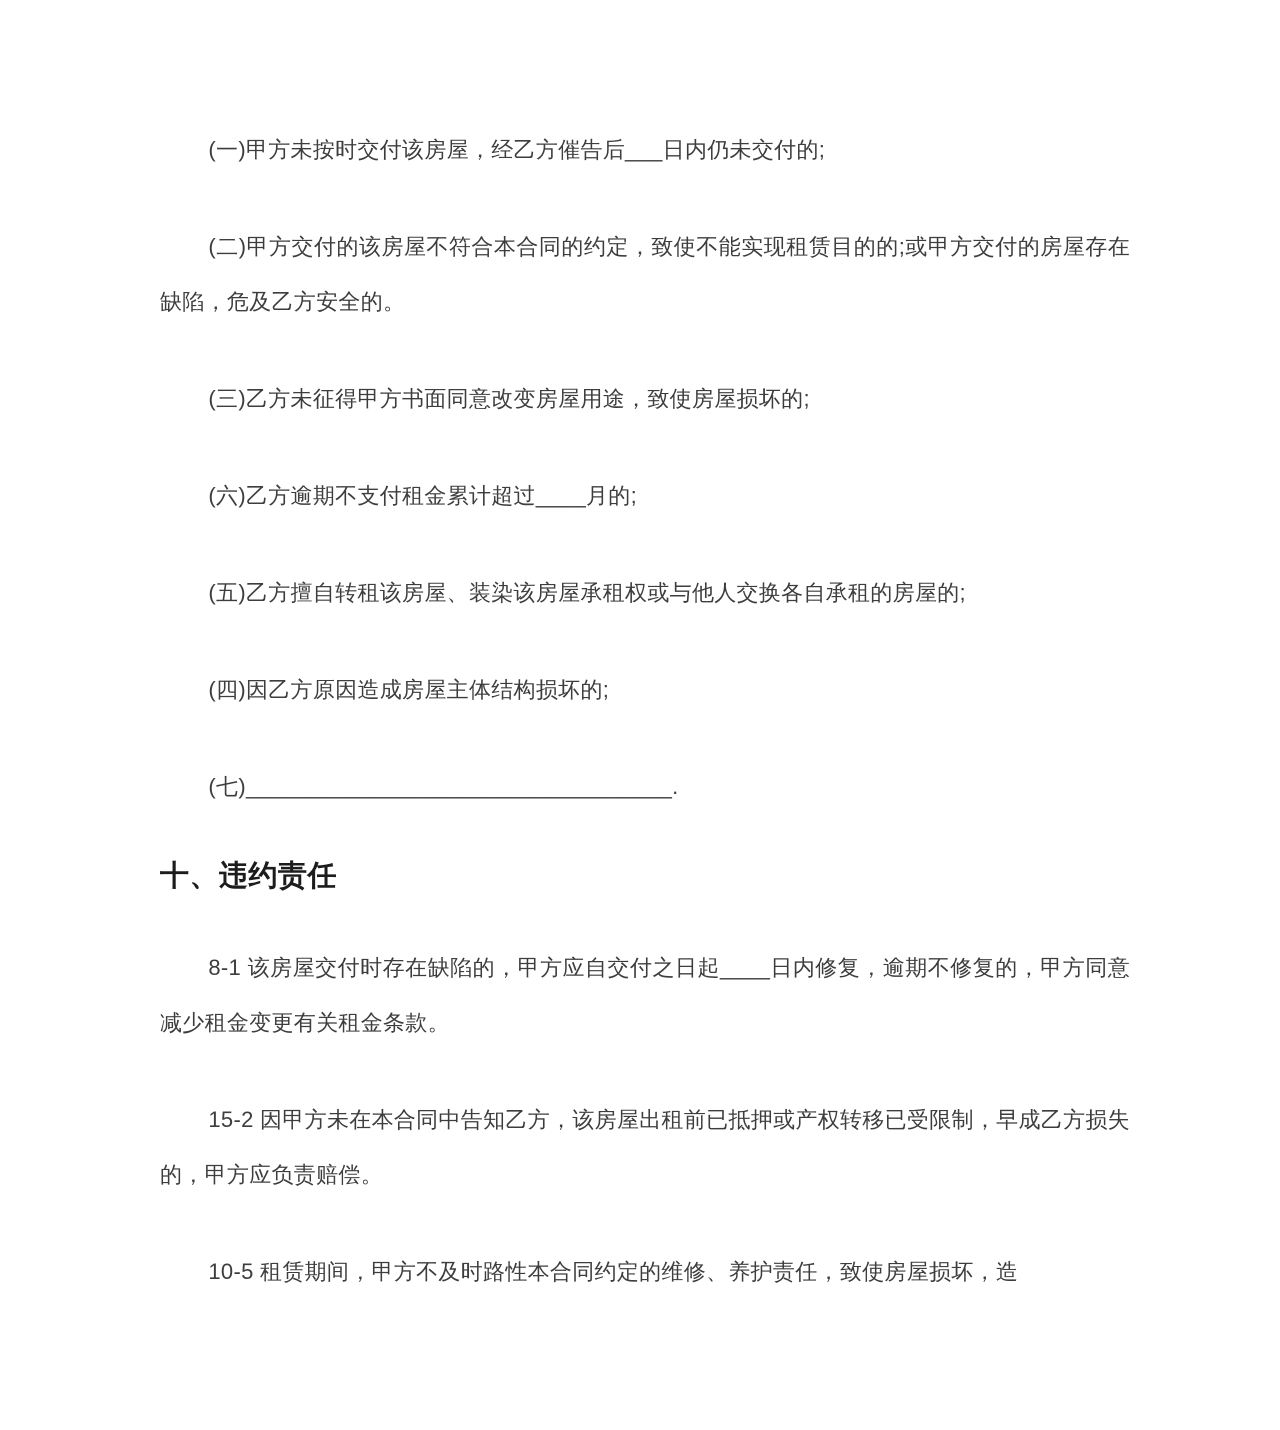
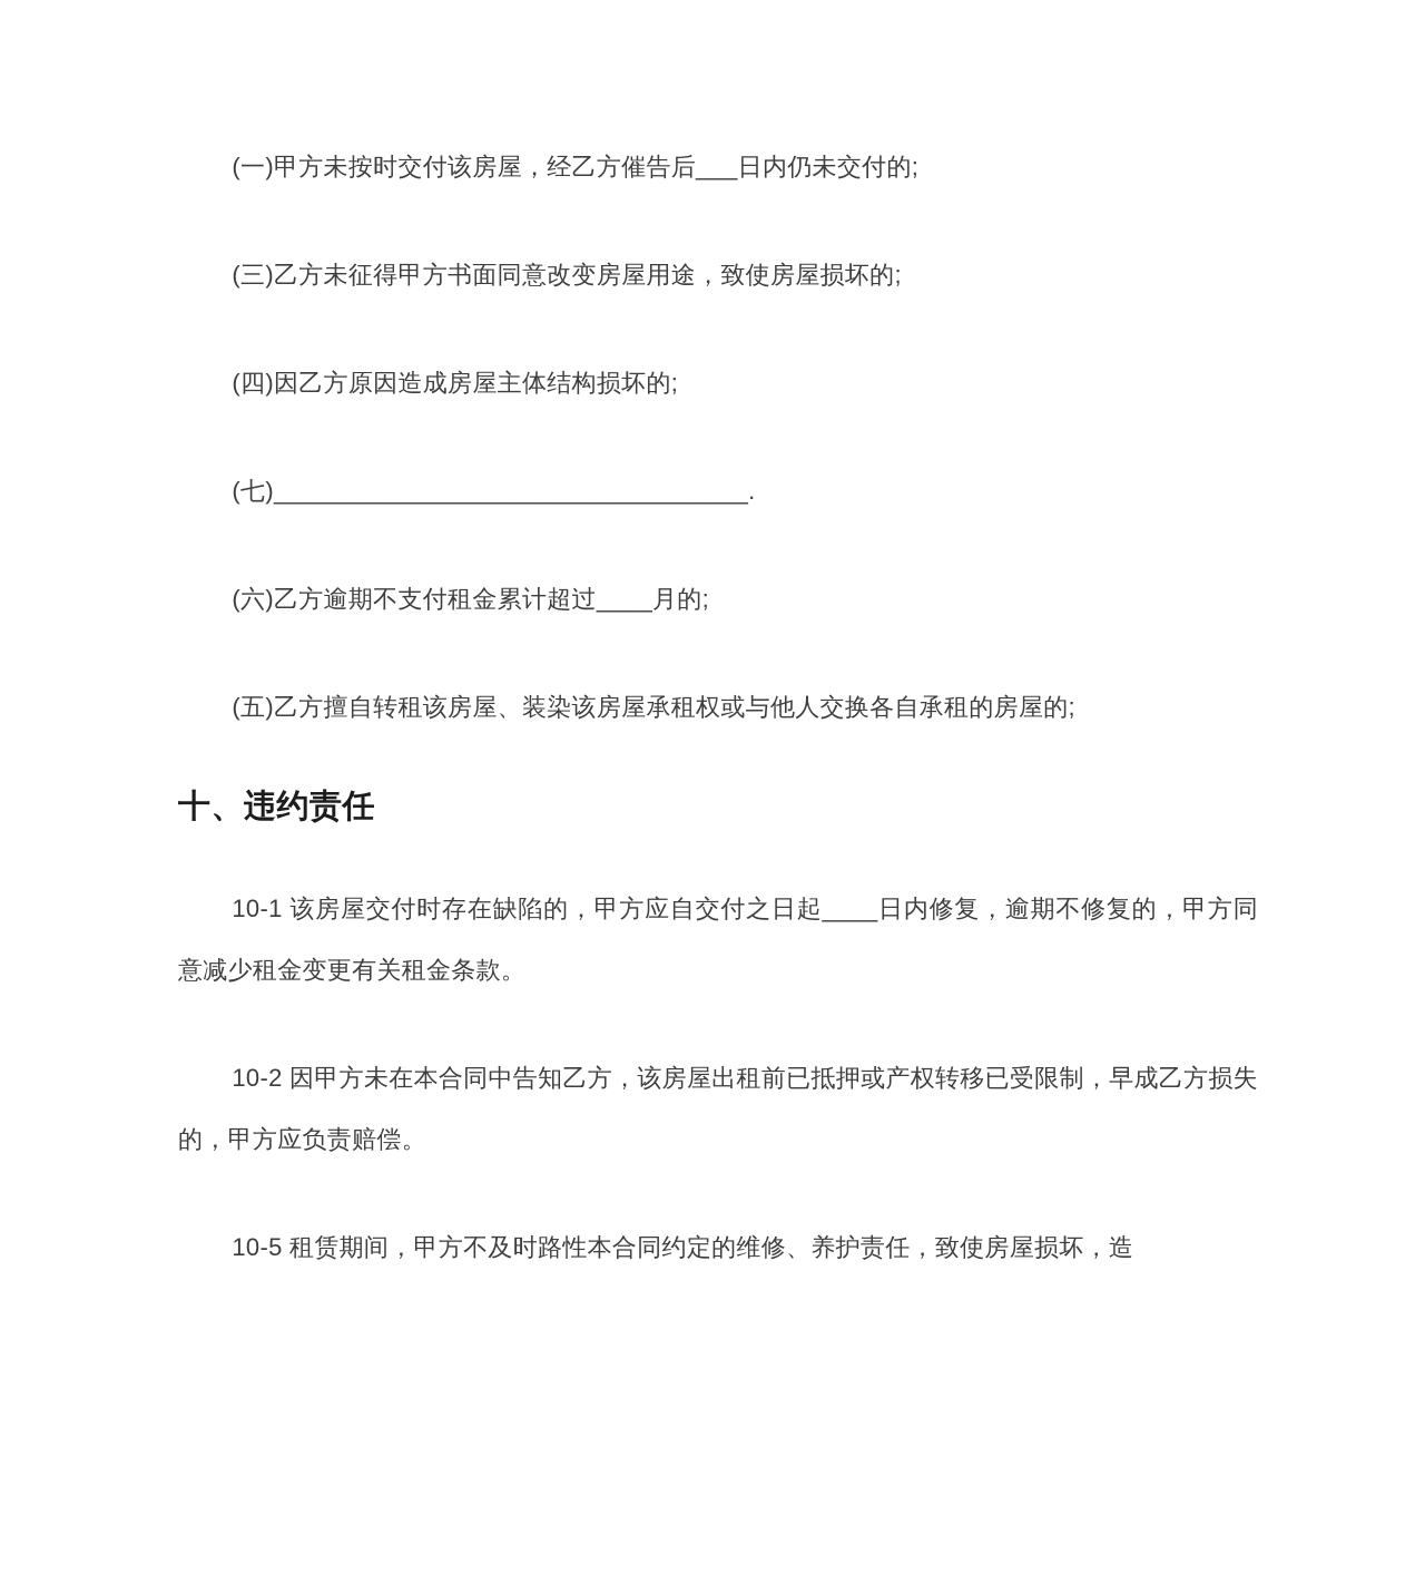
  (一)甲方未按时交付该房屋，经乙方催告后___日内仍未交付的;
- (二)甲方交付的该房屋不符合本合同的约定，致使不能实现租赁目的的;或甲方交付的房屋存在缺陷，危及乙方安全的。
  (三)乙方未征得甲方书面同意改变房屋用途，致使房屋损坏的;
- (六)乙方逾期不支付租金累计超过____月的;
+ (四)因乙方原因造成房屋主体结构损坏的;
- (五)乙方擅自转租该房屋、装染该房屋承租权或与他人交换各自承租的房屋的;
+ (七)__________________________________.
- (四)因乙方原因造成房屋主体结构损坏的;
+ (六)乙方逾期不支付租金累计超过____月的;
- (七)__________________________________.
+ (五)乙方擅自转租该房屋、装染该房屋承租权或与他人交换各自承租的房屋的;
  十、违约责任
- 8-1 该房屋交付时存在缺陷的，甲方应自交付之日起____日内修复，逾期不修复的，甲方同意减少租金变更有关租金条款。
+ 10-1 该房屋交付时存在缺陷的，甲方应自交付之日起____日内修复，逾期不修复的，甲方同意减少租金变更有关租金条款。
- 15-2 因甲方未在本合同中告知乙方，该房屋出租前已抵押或产权转移已受限制，早成乙方损失的，甲方应负责赔偿。
+ 10-2 因甲方未在本合同中告知乙方，该房屋出租前已抵押或产权转移已受限制，早成乙方损失的，甲方应负责赔偿。
  10-5 租赁期间，甲方不及时路性本合同约定的维修、养护责任，致使房屋损坏，造
